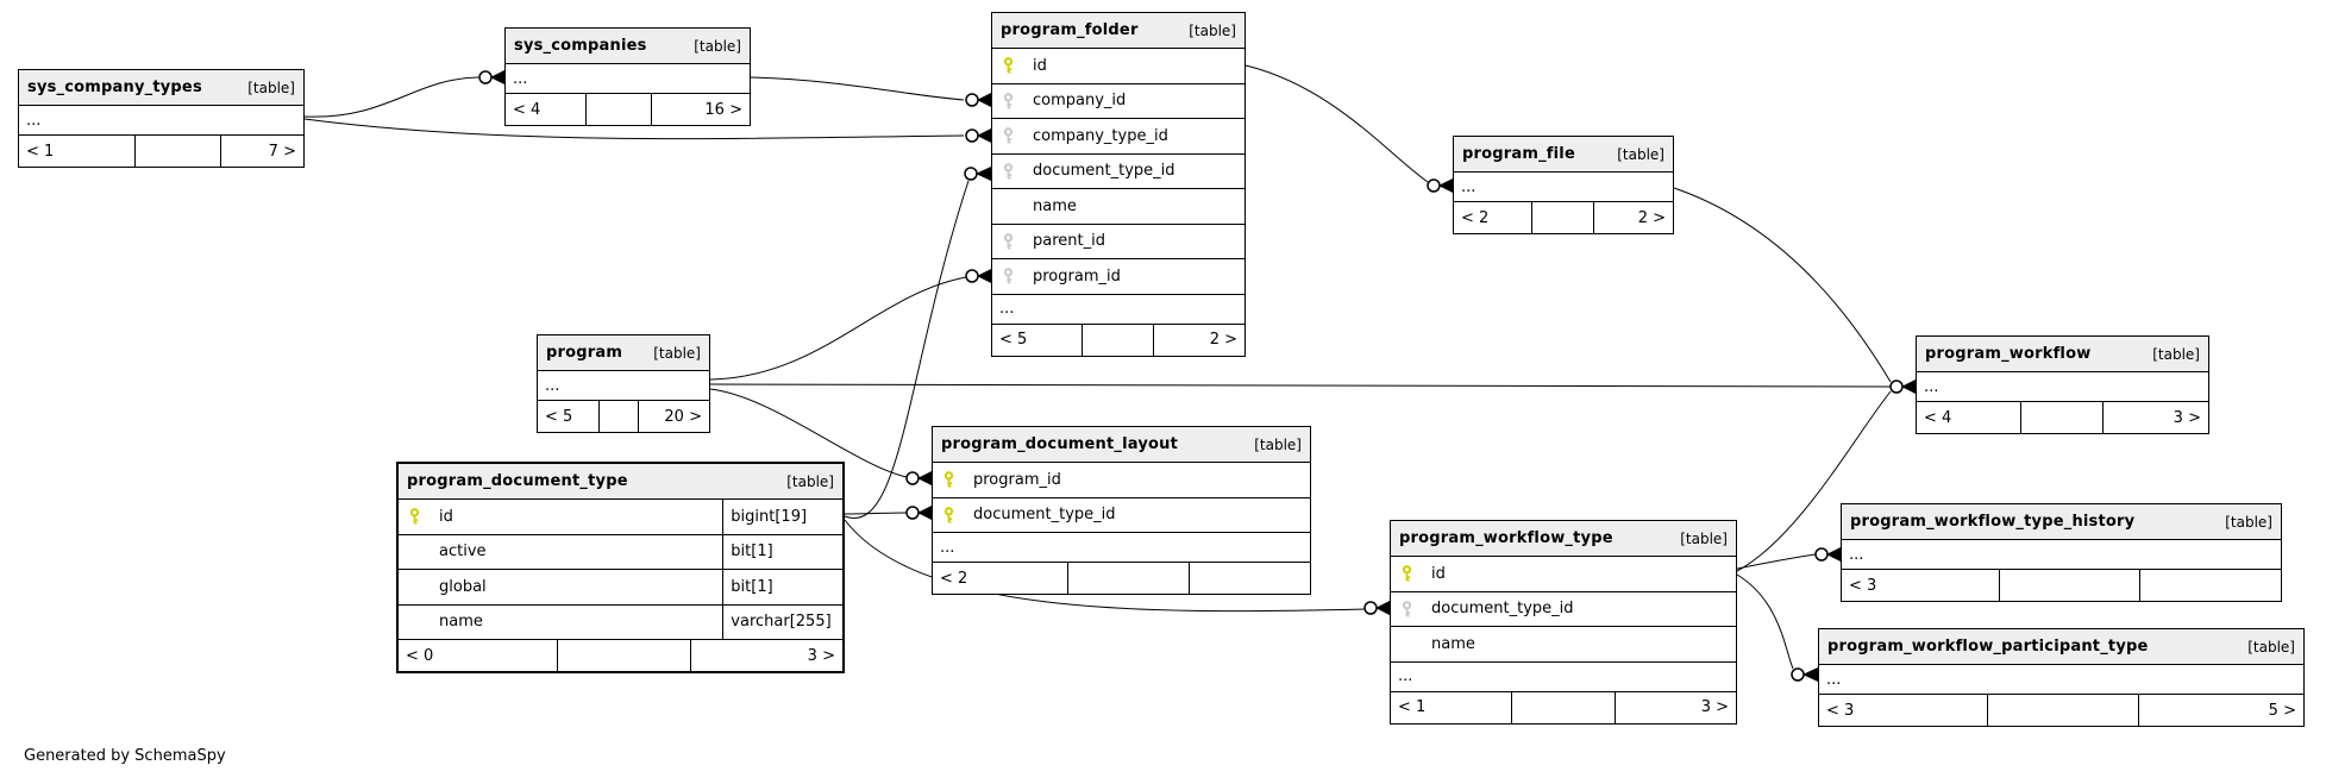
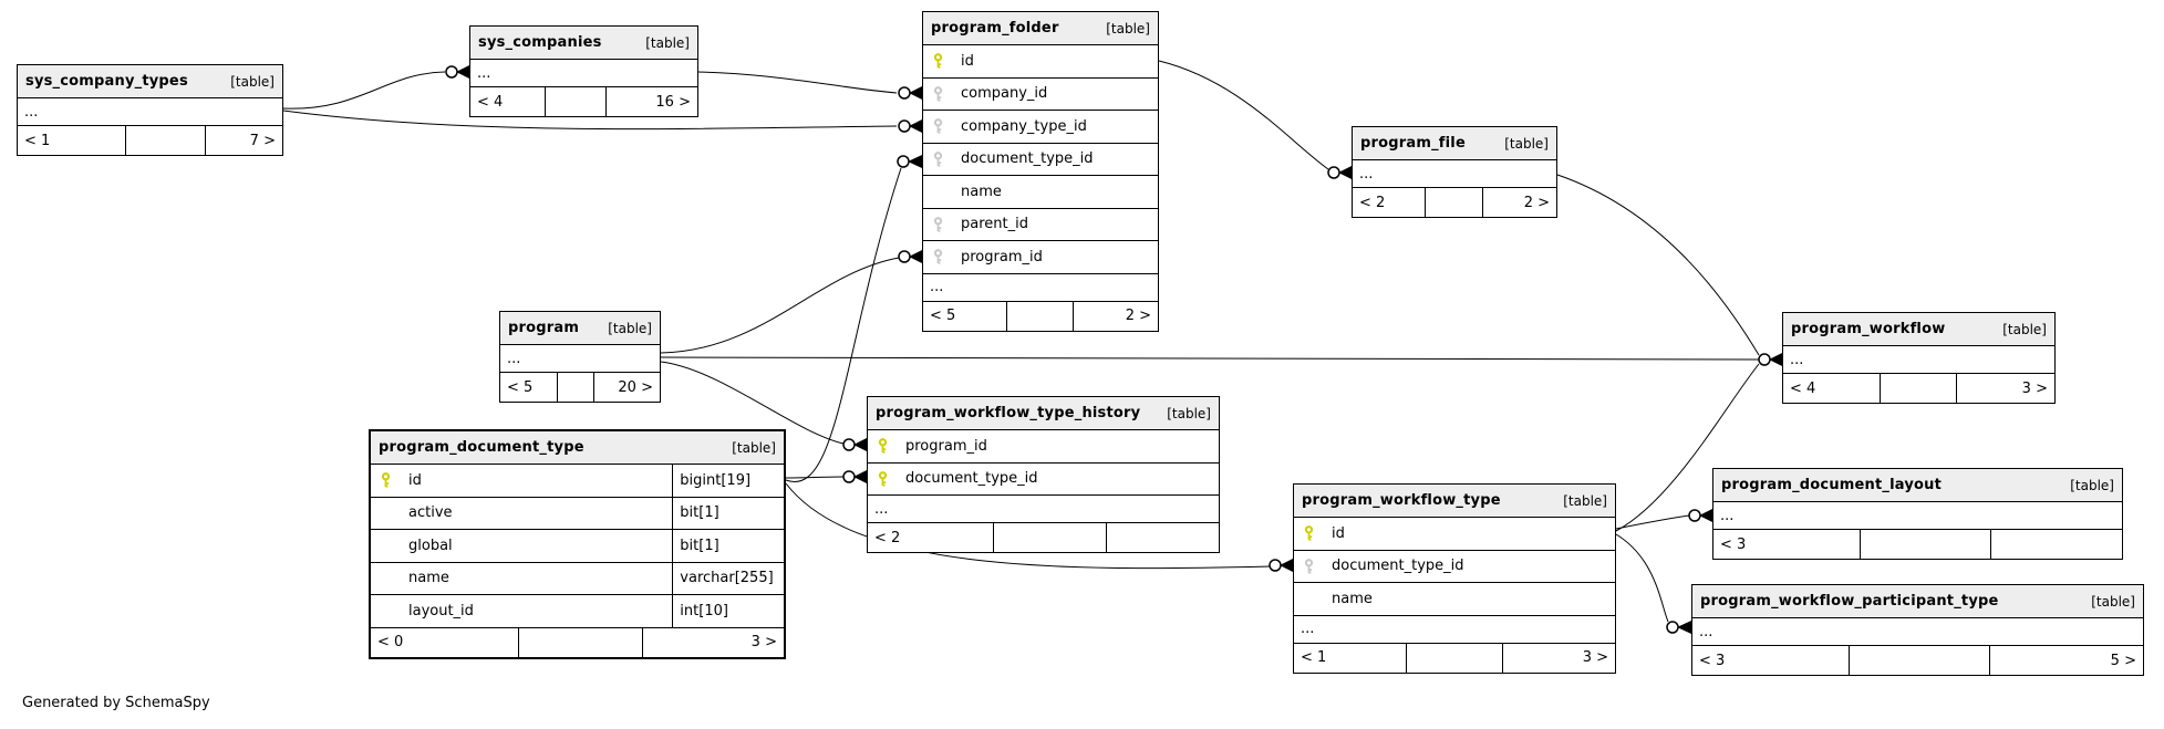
  sys_company_types
  [table]
  ...
  < 1
  7 >
  sys_companies
  [table]
  ...
  < 4
  16 >
  program_folder
  [table]
  id
  company_id
  company_type_id
  document_type_id
  name
  parent_id
  program_id
  ...
  < 5
  2 >
  program_file
  [table]
  ...
  < 2
  2 >
  program
  [table]
  ...
  < 5
  20 >
  program_document_type
  [table]
  id
  bigint[19]
  active
  bit[1]
  global
  bit[1]
  name
  varchar[255]
+ layout_id
+ int[10]
  < 0
  3 >
- program_document_layout
+ program_workflow_type_history
  [table]
  program_id
  document_type_id
  ...
  < 2
  program_workflow_type
  [table]
  id
  document_type_id
  name
  ...
  < 1
  3 >
  program_workflow
  [table]
  ...
  < 4
  3 >
- program_workflow_type_history
+ program_document_layout
  [table]
  ...
  < 3
  program_workflow_participant_type
  [table]
  ...
  < 3
  5 >
  Generated by SchemaSpy
